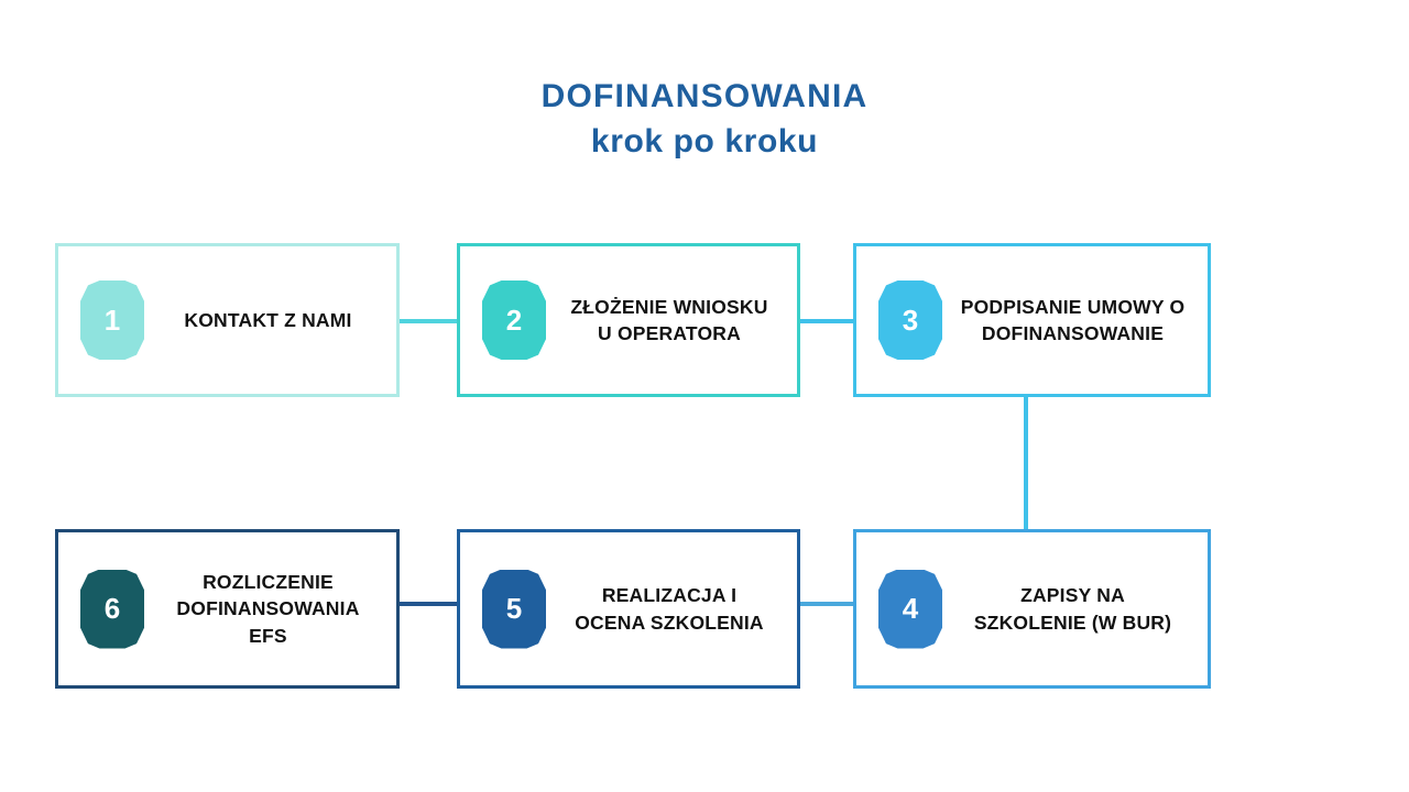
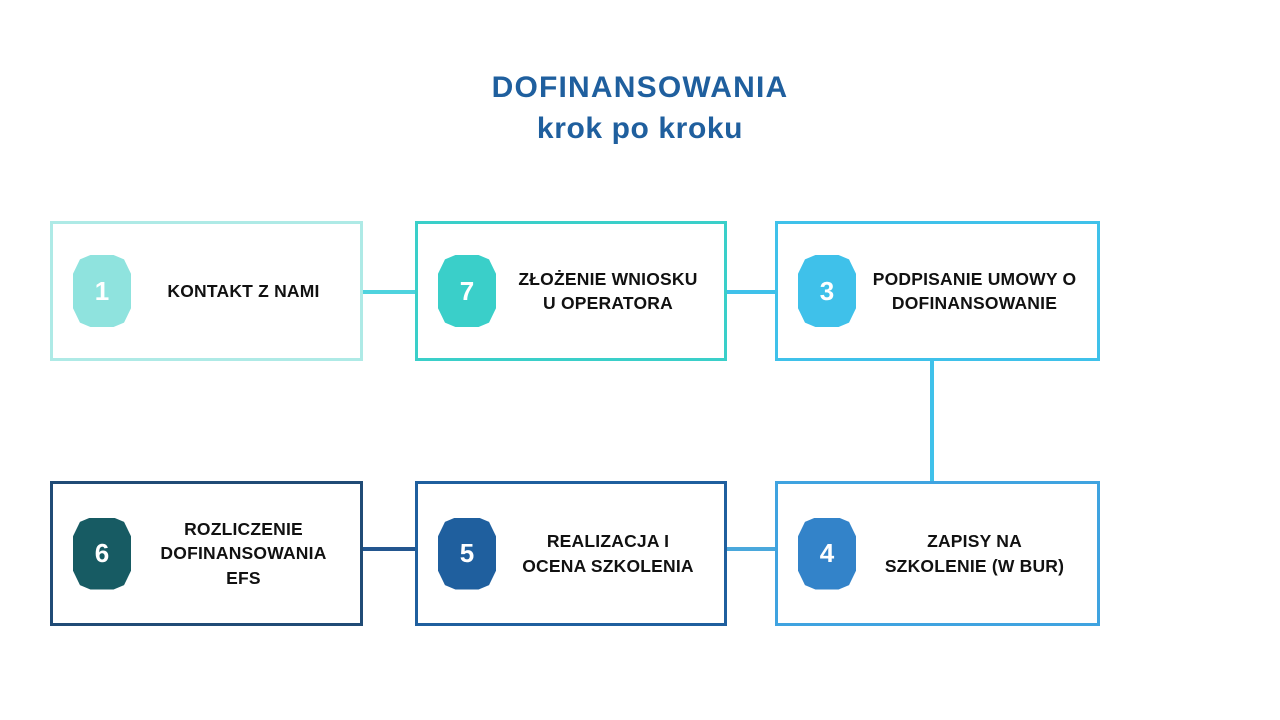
  DOFINANSOWANIA
  krok po kroku
  1
  KONTAKT Z NAMI
- 2
+ 7
  ZŁOŻENIE WNIOSKU
  U OPERATORA
  3
  PODPISANIE UMOWY O
  DOFINANSOWANIE
  6
  ROZLICZENIE
  DOFINANSOWANIA
  EFS
  5
  REALIZACJA I
  OCENA SZKOLENIA
  4
  ZAPISY NA
  SZKOLENIE (W BUR)
